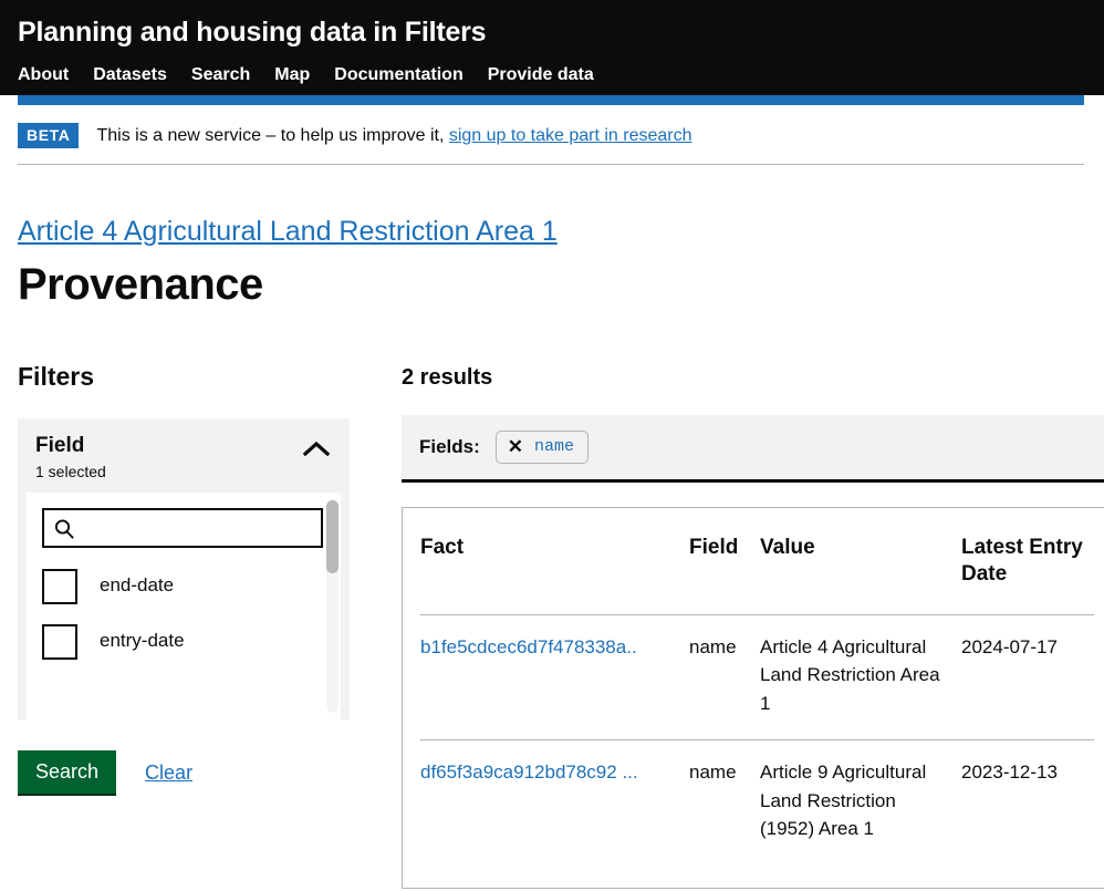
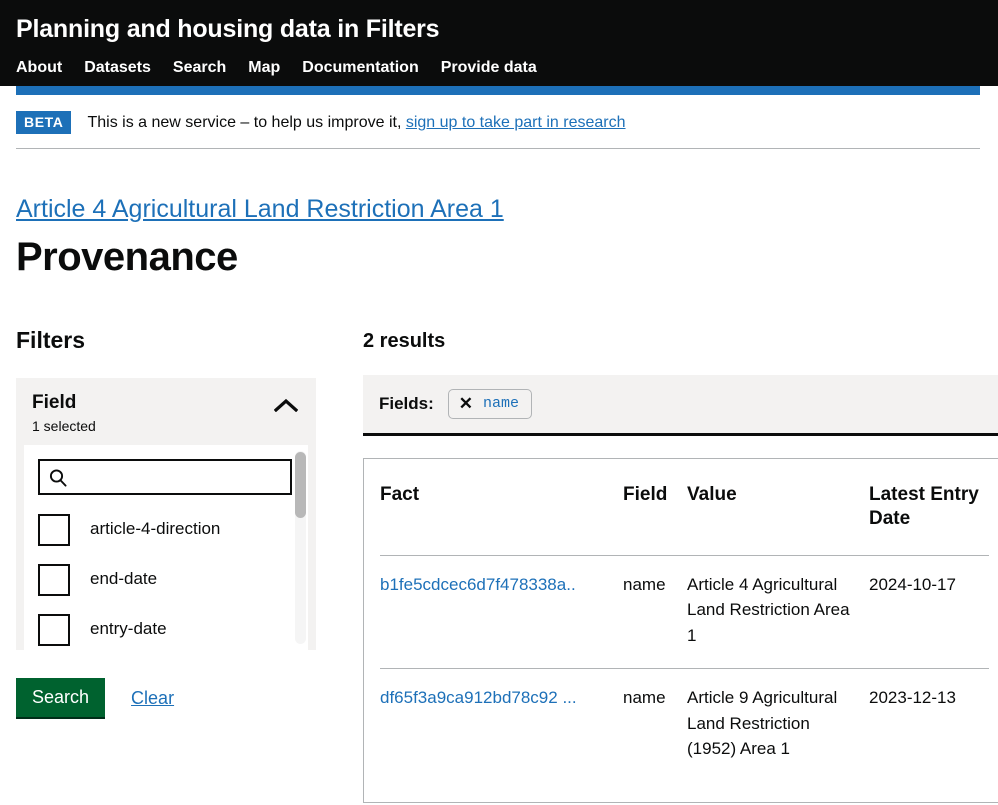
  Planning and housing data in Filters
  About
  Datasets
  Search
  Map
  Documentation
  Provide data
  BETA
  This is a new service – to help us improve it, sign up to take part in research
  Article 4 Agricultural Land Restriction Area 1
  Provenance
  Filters
  Field
  1 selected
+ article-4-direction
  end-date
  entry-date
  Search
  Clear
  2 results
  Fields:
  ✕
  name
  Fact	Field	Value	Latest Entry Date
- b1fe5cdcec6d7f478338a..	name	Article 4 Agricultural Land Restriction Area 1	2024-07-17
+ b1fe5cdcec6d7f478338a..	name	Article 4 Agricultural Land Restriction Area 1	2024-10-17
  df65f3a9ca912bd78c92 ...	name	Article 9 Agricultural Land Restriction (1952) Area 1	2023-12-13
